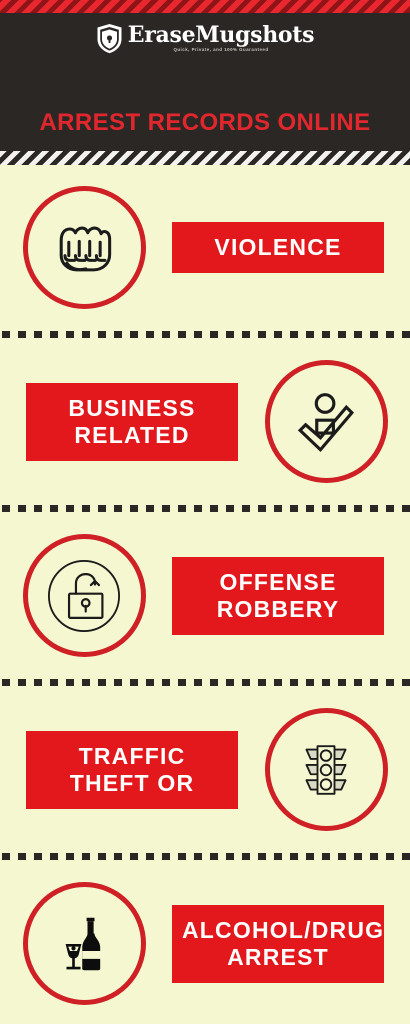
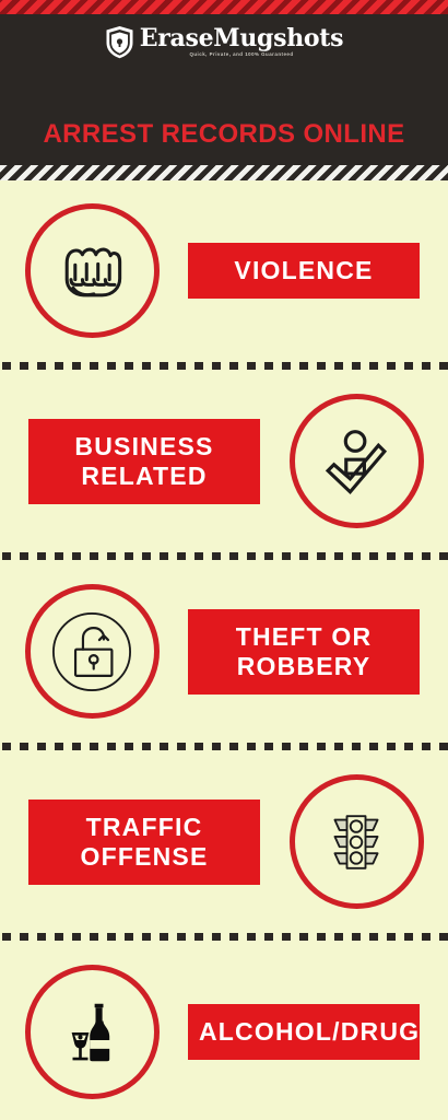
  EraseMugshots
  ARREST RECORDS ONLINE
  VIOLENCE
  BUSINESS
  RELATED
- OFFENSE
+ THEFT OR
  ROBBERY
  TRAFFIC
- THEFT OR
+ OFFENSE
  ALCOHOL/DRUG
- ARREST
